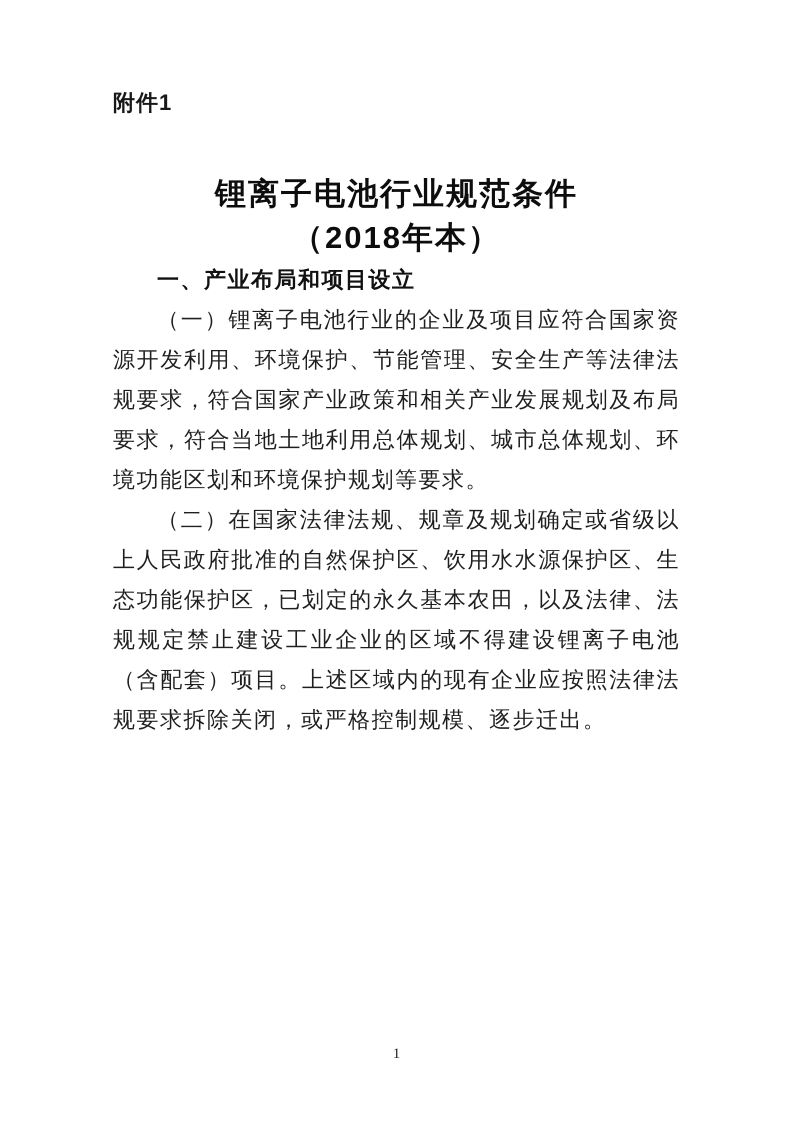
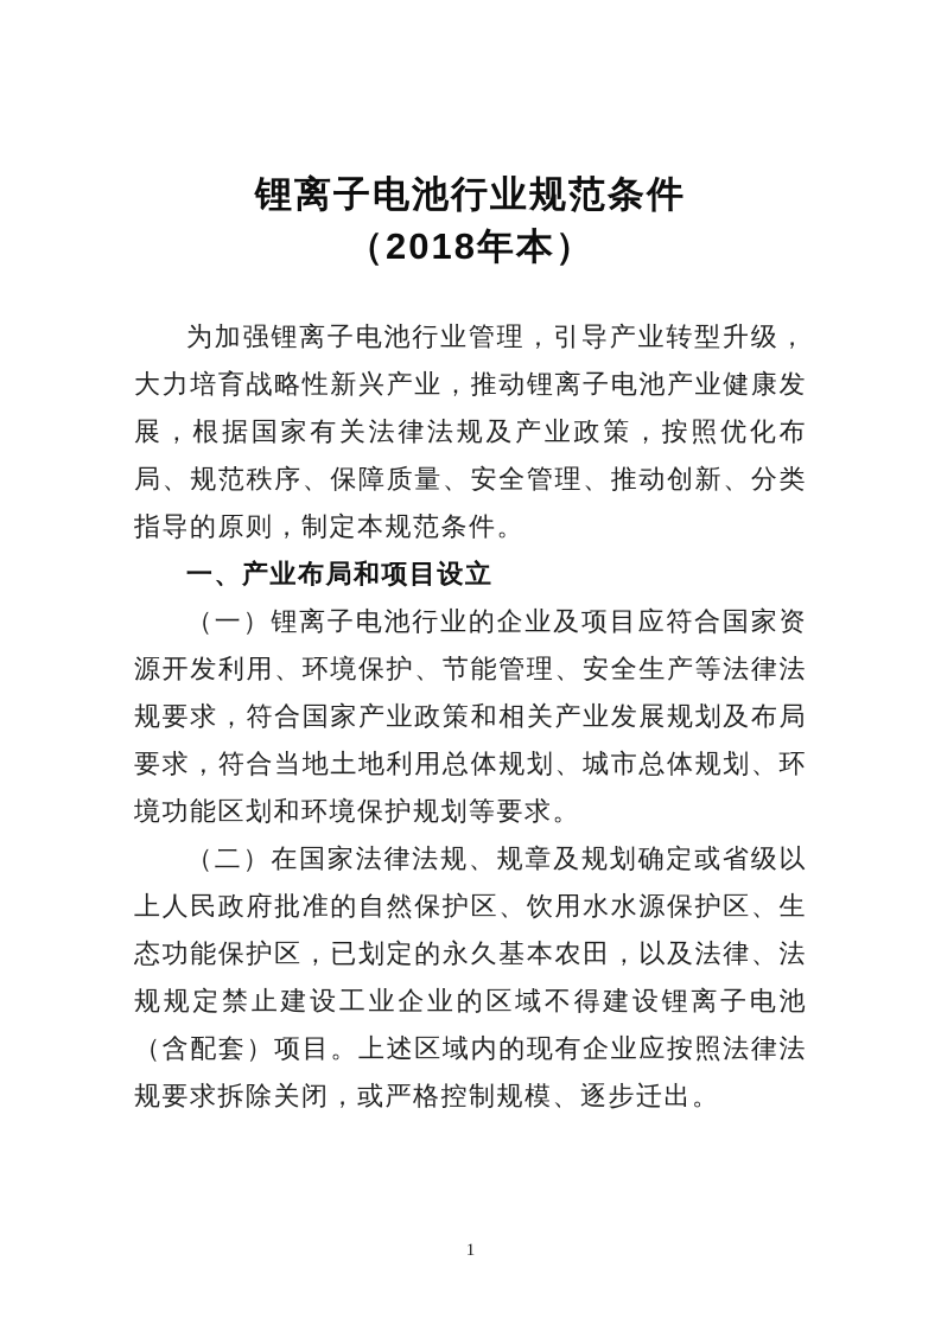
- 附件1
  锂离子电池行业规范条件
  （2018年本）
+ 为加强锂离子电池行业管理，引导产业转型升级，大力培育战略性新兴产业，推动锂离子电池产业健康发展，根据国家有关法律法规及产业政策，按照优化布局、规范秩序、保障质量、安全管理、推动创新、分类指导的原则，制定本规范条件。
  一、产业布局和项目设立
  （一）锂离子电池行业的企业及项目应符合国家资源开发利用、环境保护、节能管理、安全生产等法律法规要求，符合国家产业政策和相关产业发展规划及布局要求，符合当地土地利用总体规划、城市总体规划、环境功能区划和环境保护规划等要求。
  （二）在国家法律法规、规章及规划确定或省级以上人民政府批准的自然保护区、饮用水水源保护区、生态功能保护区，已划定的永久基本农田，以及法律、法规规定禁止建设工业企业的区域不得建设锂离子电池（含配套）项目。上述区域内的现有企业应按照法律法规要求拆除关闭，或严格控制规模、逐步迁出。
  1
